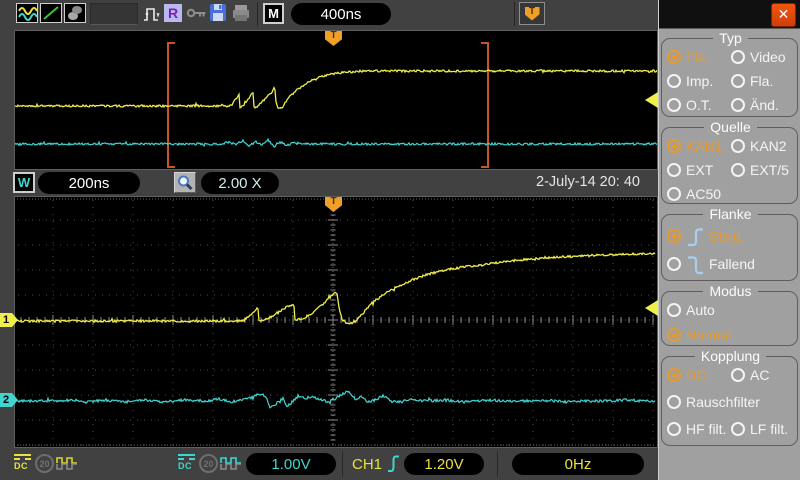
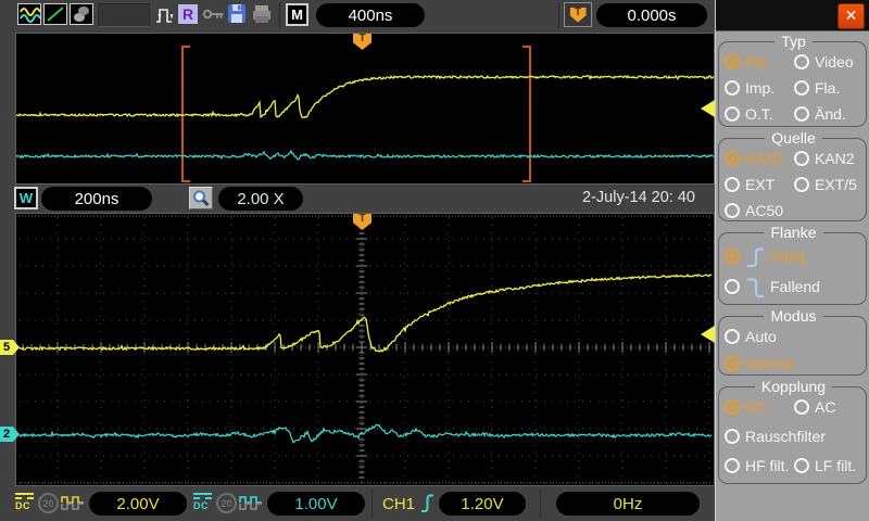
  R
  M
  400ns
  T
+ 0.000s
  T
  W
  200ns
  2.00 X
  2-July-14 20: 40
  T
- 1
+ 5
  2
  DC
  20
+ 2.00V
  DC
  20
  1.00V
  CH1
  1.20V
  0Hz
  ✕
  Typ
  Fla.
  Video
  Imp.
  Fla.
  O.T.
  Änd.
  Quelle
  KAN1
  KAN2
  EXT
  EXT/5
  AC50
  Flanke
  Steig.
  Fallend
  Modus
  Auto
  Normal
  Kopplung
  DC
  AC
  Rauschfilter
  HF filt.
  LF filt.
